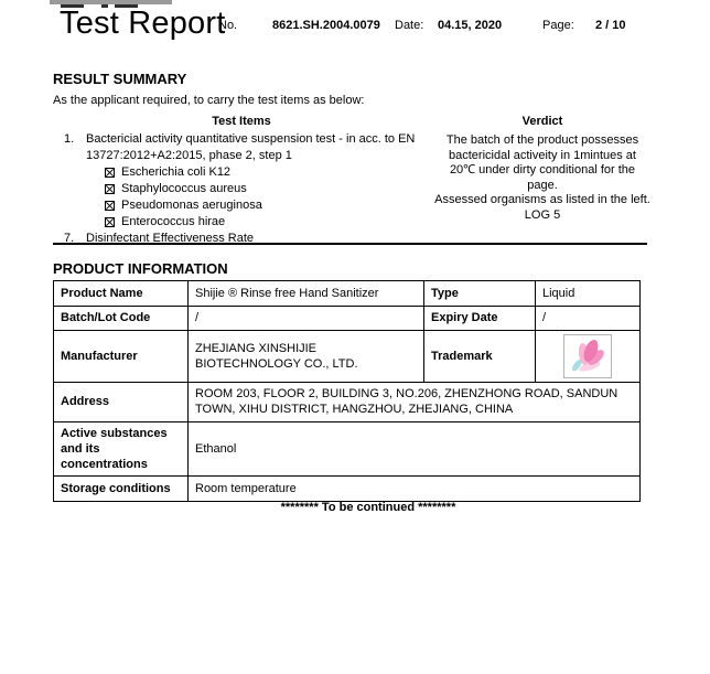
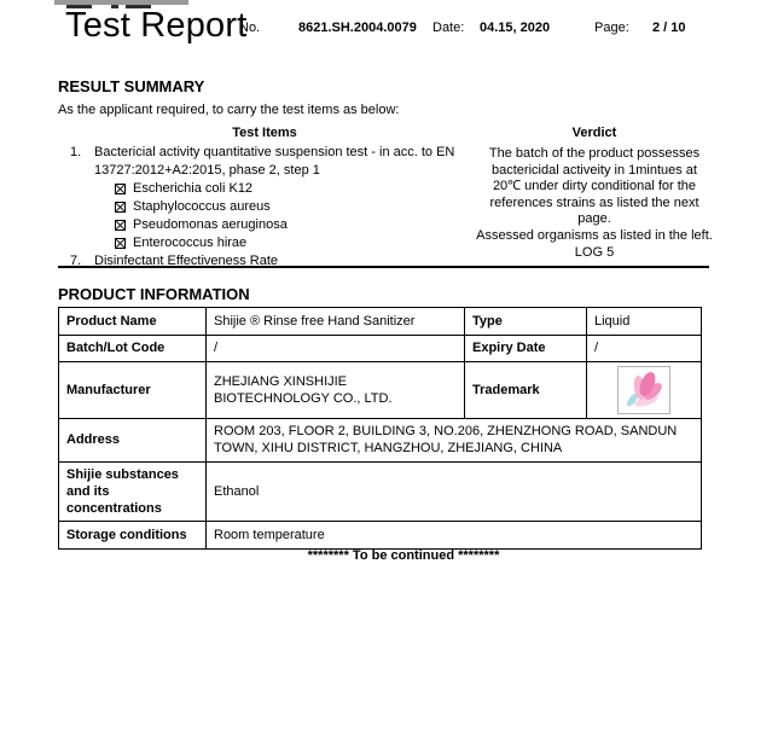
  Test Report
  No.
  8621.SH.2004.0079
  Date:
  04.15, 2020
  Page:
  2 / 10
  RESULT SUMMARY
  As the applicant required, to carry the test items as below:
  Test Items
  Verdict
  1.
  Bactericial activity quantitative suspension test - in acc. to EN
  13727:2012+A2:2015, phase 2, step 1
  Escherichia coli K12
  Staphylococcus aureus
  Pseudomonas aeruginosa
  Enterococcus hirae
  7.
  Disinfectant Effectiveness Rate
  The batch of the product possesses
  bactericidal activeity in 1mintues at
  20℃ under dirty conditional for the
+ references strains as listed the next
  page.
  Assessed organisms as listed in the left.
  LOG 5
  PRODUCT INFORMATION
  Product Name	Shijie ® Rinse free Hand Sanitizer	Type	Liquid
  Batch/Lot Code	/	Expiry Date	/
  Manufacturer	ZHEJIANG XINSHIJIE BIOTECHNOLOGY CO., LTD.	Trademark
  Address	ROOM 203, FLOOR 2, BUILDING 3, NO.206, ZHENZHONG ROAD, SANDUN TOWN, XIHU DISTRICT, HANGZHOU, ZHEJIANG, CHINA
- Active substances and its concentrations	Ethanol
+ Shijie substances and its concentrations	Ethanol
  Storage conditions	Room temperature
  ******** To be continued ********
